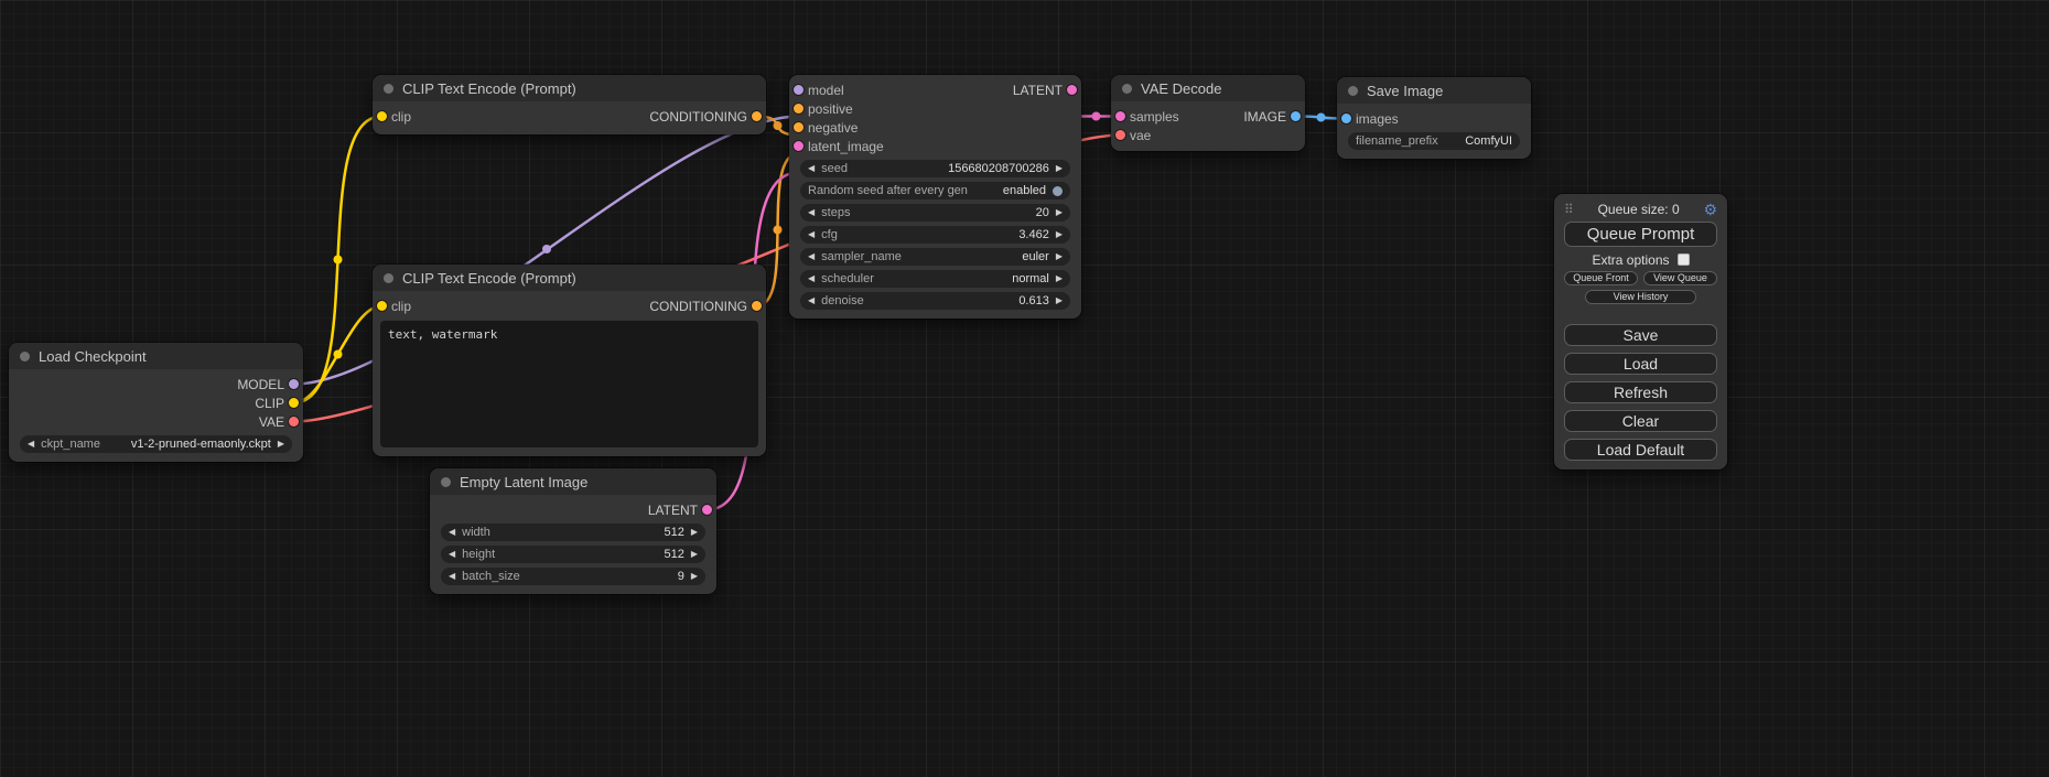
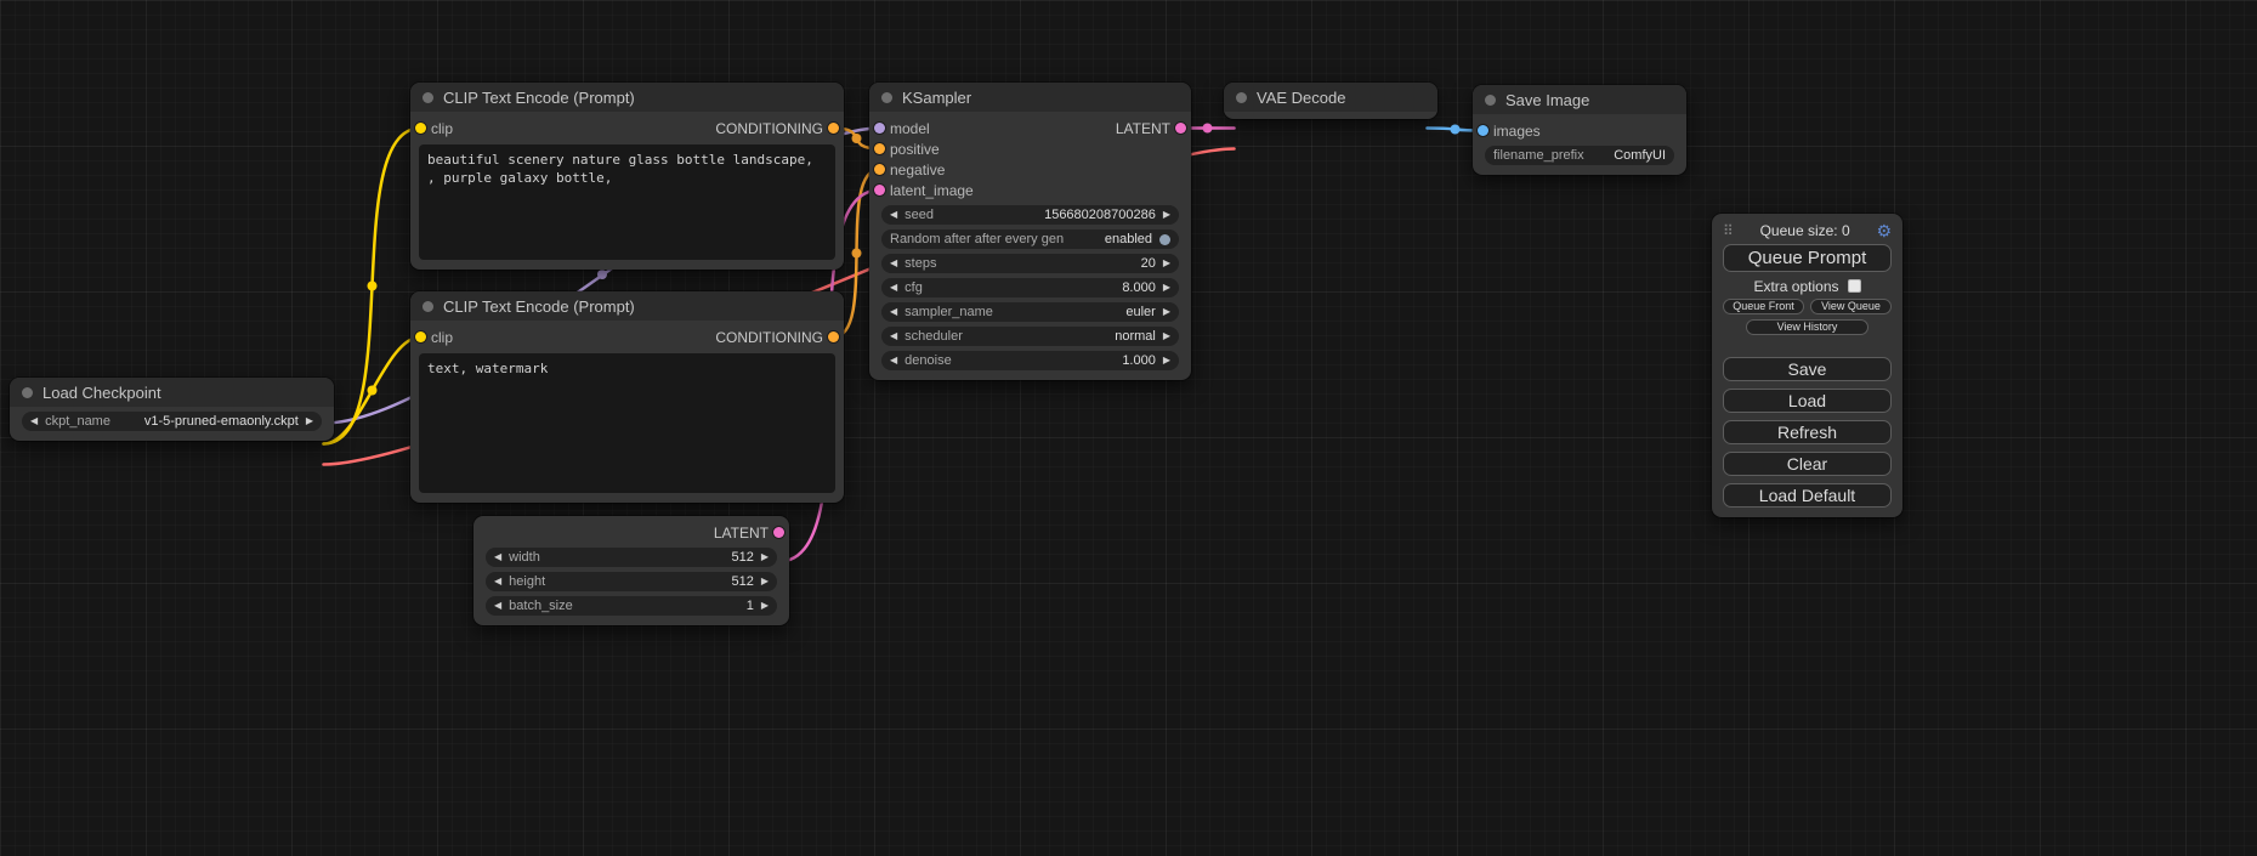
  Load Checkpoint
- MODEL
- CLIP
- VAE
  ◀
  ckpt_name
- v1-2-pruned-emaonly.ckpt
+ v1-5-pruned-emaonly.ckpt
  ▶
  CLIP Text Encode (Prompt)
  clip
  CONDITIONING
+ beautiful scenery nature glass bottle landscape, , purple galaxy bottle,
  CLIP Text Encode (Prompt)
  clip
  CONDITIONING
  text, watermark
- Empty Latent Image
  LATENT
  ◀
  width
  512
  ▶
  ◀
  height
  512
  ▶
  ◀
  batch_size
- 9
+ 1
  ▶
+ KSampler
  model
  LATENT
  positive
  negative
  latent_image
  ◀
  seed
  156680208700286
  ▶
- Random seed after every gen
+ Random after after every gen
  enabled
  ◀
  steps
  20
  ▶
  ◀
  cfg
- 3.462
+ 8.000
  ▶
  ◀
  sampler_name
  euler
  ▶
  ◀
  scheduler
  normal
  ▶
  ◀
  denoise
- 0.613
+ 1.000
  ▶
  VAE Decode
- samples
- IMAGE
- vae
  Save Image
  images
  filename_prefix
  ComfyUI
  ⠿
  Queue size: 0
  ⚙
  Queue Prompt
  Extra options
  Queue Front
  View Queue
  View History
  Save
  Load
  Refresh
  Clear
  Load Default
